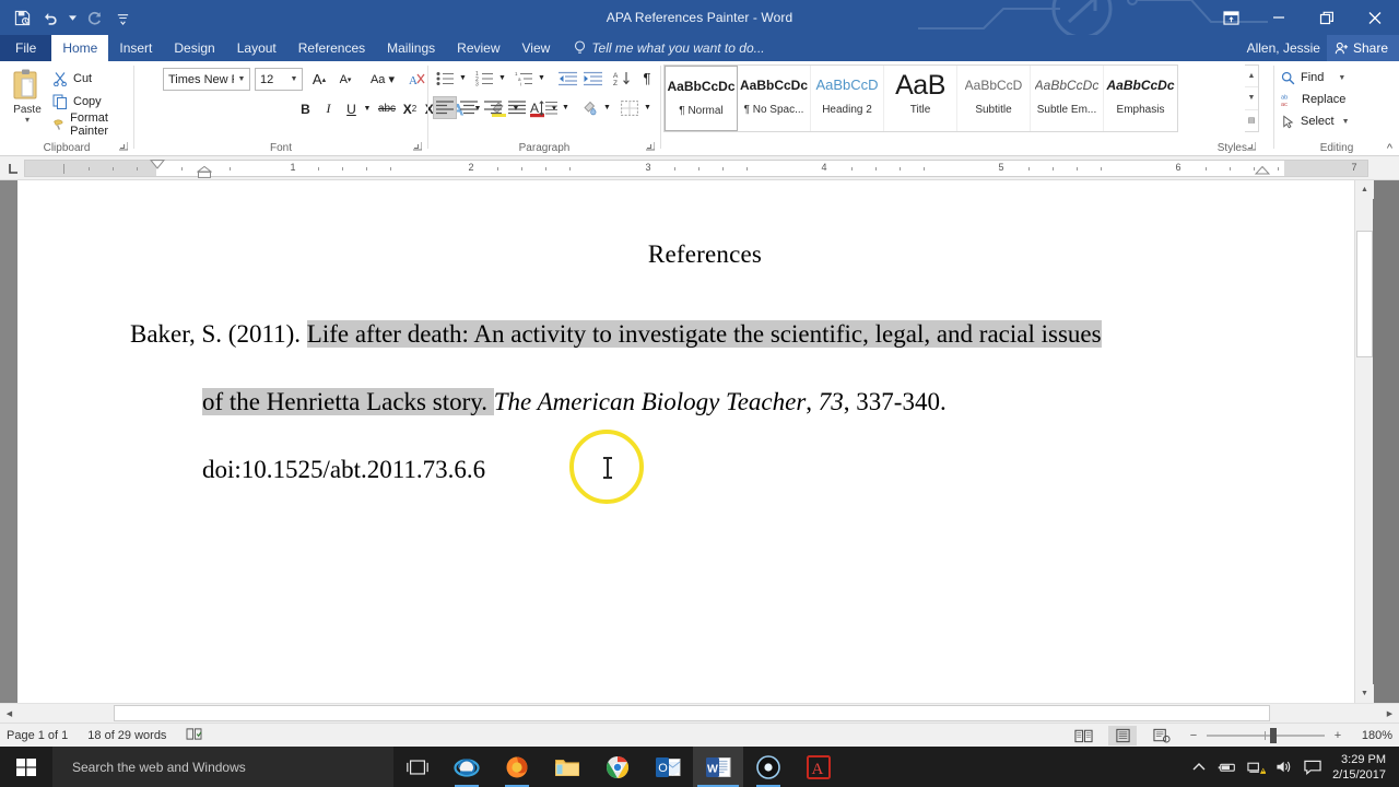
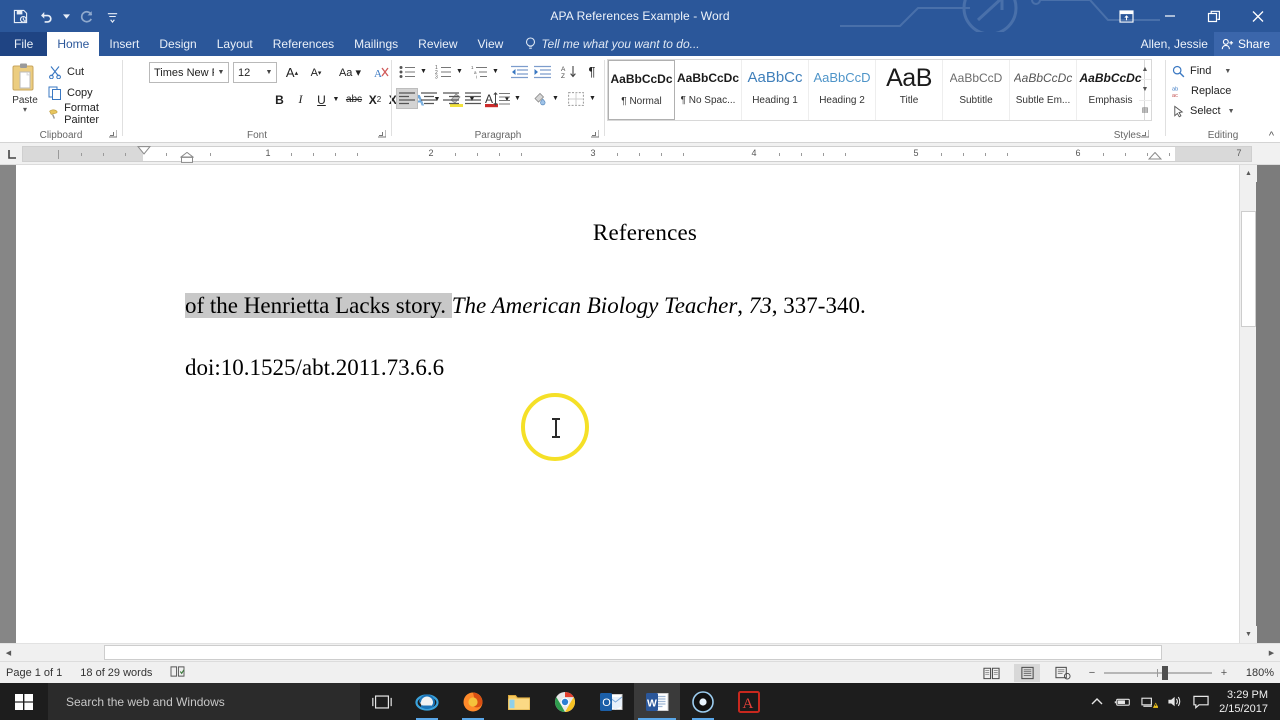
- APA References Painter - Word
+ APA References Example - Word
  File
  Home
  Insert
  Design
  Layout
  References
  Mailings
  Review
  View
  Tell me what you want to do...
  Allen, Jessie
  Share
  Paste
  ▾
  Cut
  Copy
  Format Painter
  Clipboard
  Times New
  12
  A
  A
  Aa ▾
  A
  B
  I
  U
  abc
  X
  2
  X
  A
  A
  Font
  ¶
  Paragraph
  AaBbCcDc
  ¶ Normal
  AaBbCcDc
  ¶ No Spac...
+ AaBbCc
+ Heading 1
  AaBbCcD
  Heading 2
  AaB
  Title
  AaBbCcD
  Subtitle
  AaBbCcDc
  Subtle Em...
  AaBbCcDc
  Emphasis
  Styles
  Find
  Replace
  Select
  Editing
  ^
  1
  2
  3
  4
  5
  6
  7
  References
- Baker, S. (2011). Life after death: An activity to investigate the scientific, legal, and racial issues
  of the Henrietta Lacks story. The American Biology Teacher, 73, 337-340.
  doi:10.1525/abt.2011.73.6.6
  Page 1 of 1
  18 of 29 words
  −
  +
  180%
  Search the web and Windows
  O
  W
  A
  3:29 PM
  2/15/2017
